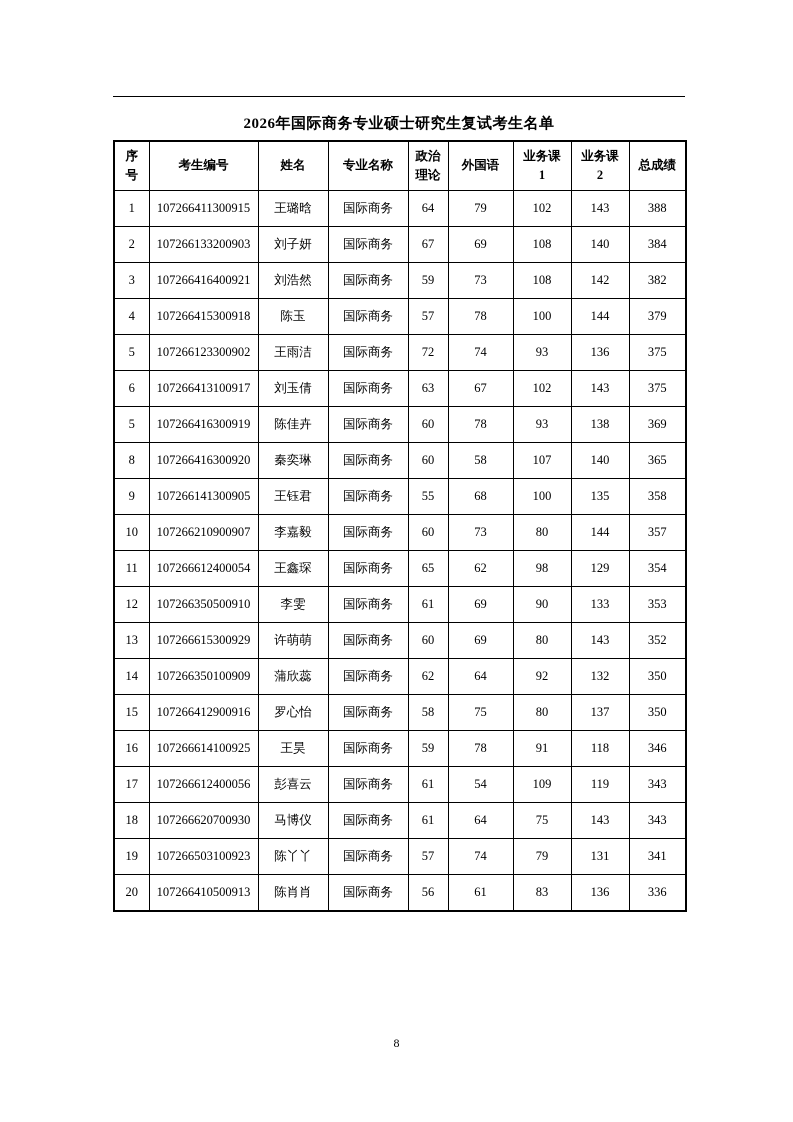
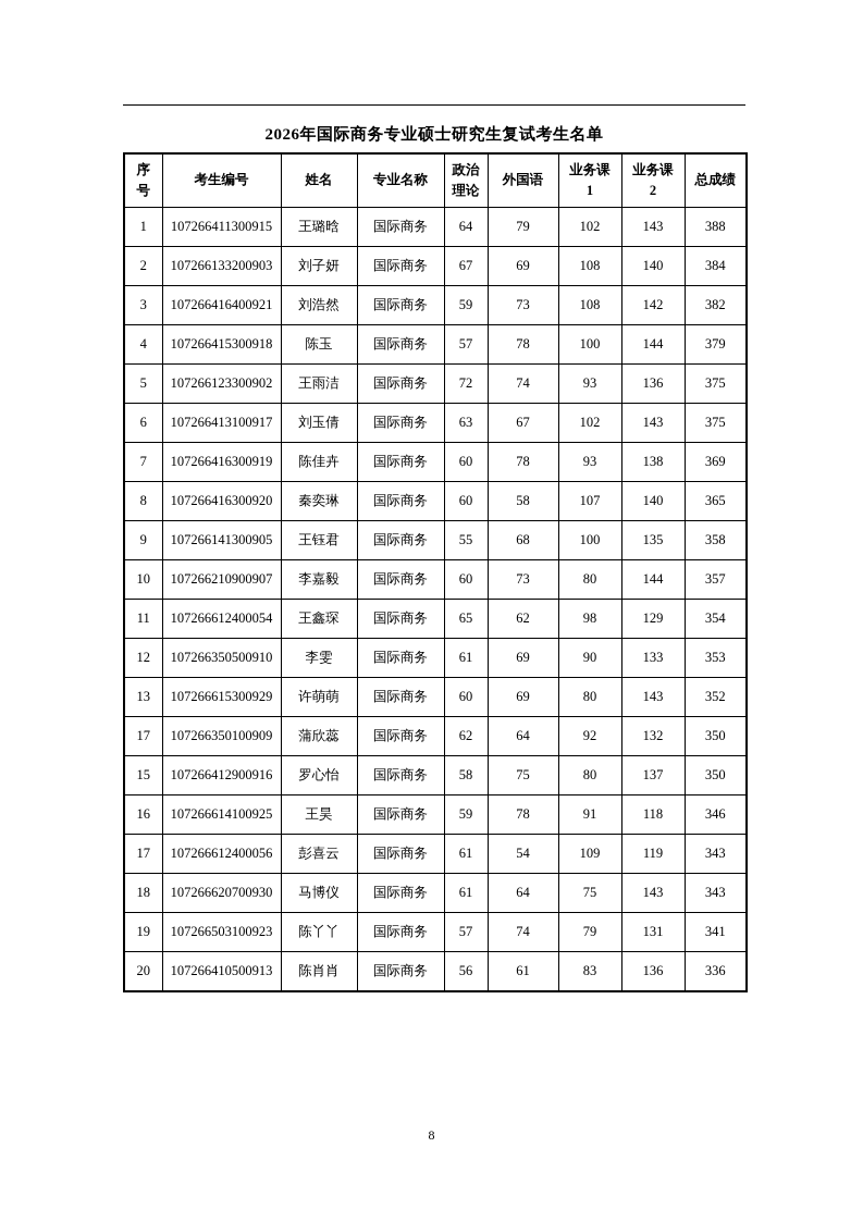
  2026年国际商务专业硕士研究生复试考生名单
  序 号	考生编号	姓名	专业名称	政治 理论	外国语	业务课 1	业务课 2	总成绩
  1	107266411300915	王璐晗	国际商务	64	79	102	143	388
  2	107266133200903	刘子妍	国际商务	67	69	108	140	384
  3	107266416400921	刘浩然	国际商务	59	73	108	142	382
  4	107266415300918	陈玉	国际商务	57	78	100	144	379
  5	107266123300902	王雨洁	国际商务	72	74	93	136	375
  6	107266413100917	刘玉倩	国际商务	63	67	102	143	375
- 5	107266416300919	陈佳卉	国际商务	60	78	93	138	369
+ 7	107266416300919	陈佳卉	国际商务	60	78	93	138	369
  8	107266416300920	秦奕琳	国际商务	60	58	107	140	365
  9	107266141300905	王钰君	国际商务	55	68	100	135	358
  10	107266210900907	李嘉毅	国际商务	60	73	80	144	357
  11	107266612400054	王鑫琛	国际商务	65	62	98	129	354
  12	107266350500910	李雯	国际商务	61	69	90	133	353
  13	107266615300929	许萌萌	国际商务	60	69	80	143	352
- 14	107266350100909	蒲欣蕊	国际商务	62	64	92	132	350
+ 17	107266350100909	蒲欣蕊	国际商务	62	64	92	132	350
  15	107266412900916	罗心怡	国际商务	58	75	80	137	350
  16	107266614100925	王昊	国际商务	59	78	91	118	346
  17	107266612400056	彭喜云	国际商务	61	54	109	119	343
  18	107266620700930	马博仪	国际商务	61	64	75	143	343
  19	107266503100923	陈丫丫	国际商务	57	74	79	131	341
  20	107266410500913	陈肖肖	国际商务	56	61	83	136	336
  8
